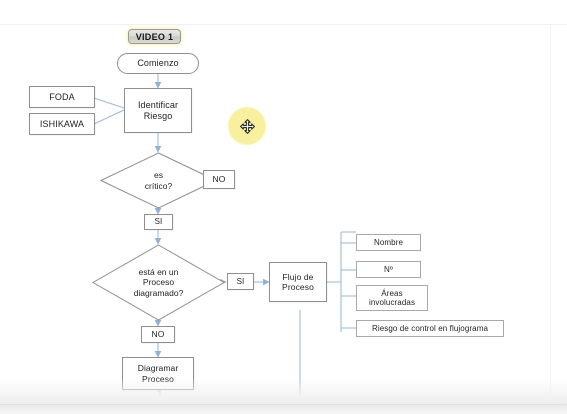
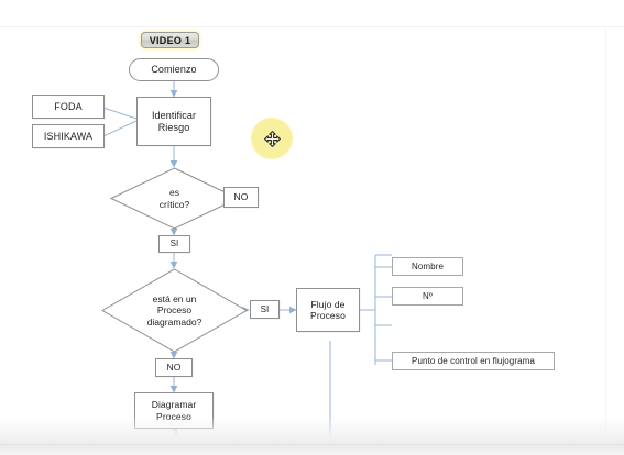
  VIDEO 1
  Comienzo
  FODA
  ISHIKAWA
  Identificar
  Riesgo
  es
  crítico?
  NO
  SI
  está en un
  Proceso
  diagramado?
  SI
  NO
  Flujo de
  Proceso
  Diagramar
  Nombre
  Nº
- Áreas
- involucradas
- Riesgo de control en flujograma
+ Punto de control en flujograma
